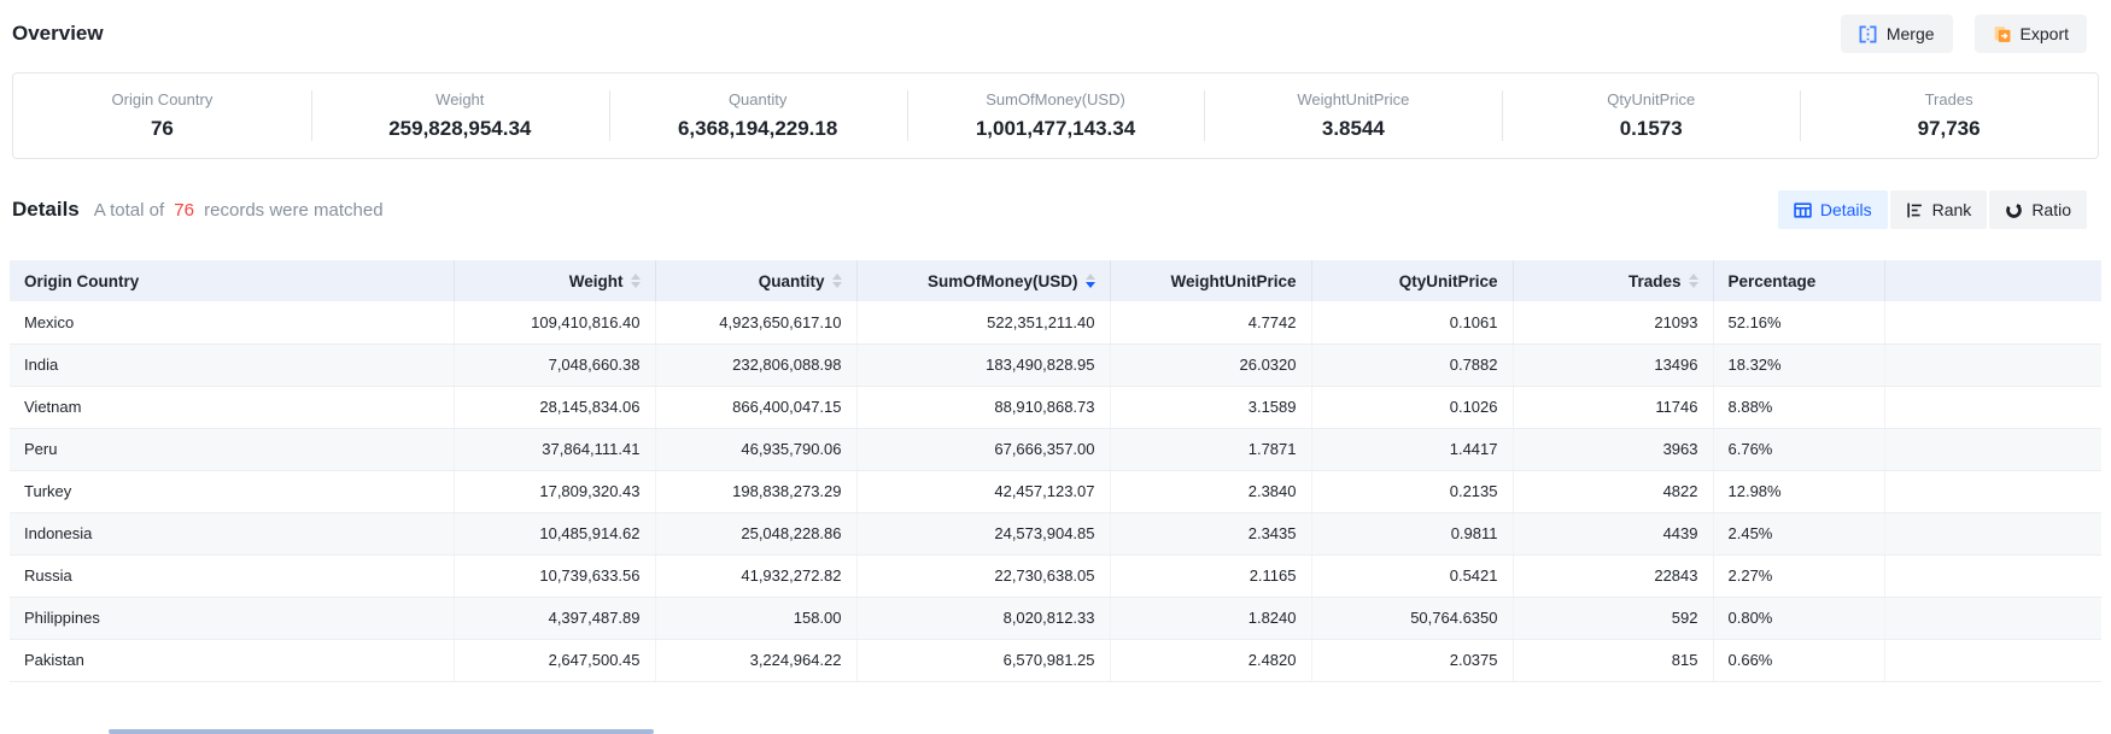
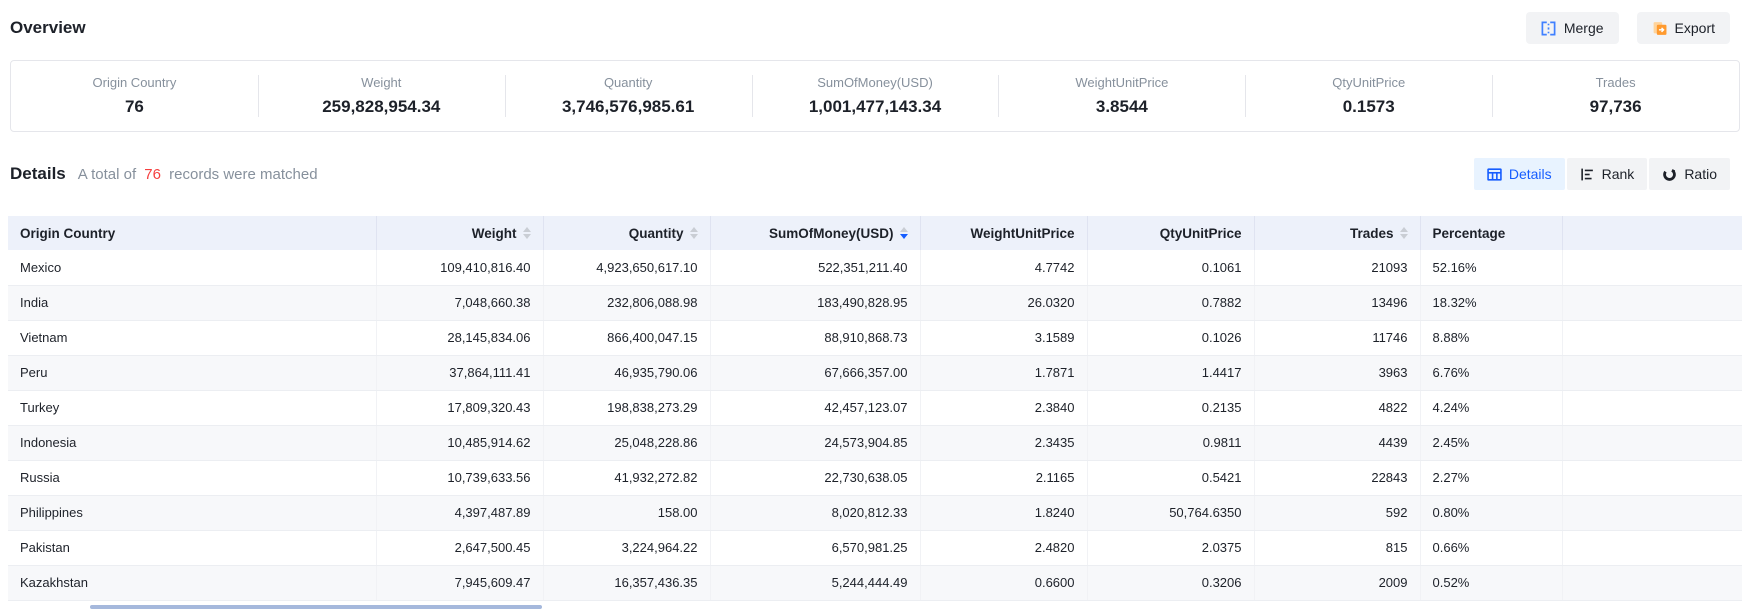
  Overview
  Merge
  Export
  Origin Country
  76
  Weight
  259,828,954.34
  Quantity
- 6,368,194,229.18
+ 3,746,576,985.61
  SumOfMoney(USD)
  1,001,477,143.34
  WeightUnitPrice
  3.8544
  QtyUnitPrice
  0.1573
  Trades
  97,736
  Details
  A total of 76 records were matched
  Details
  Rank
  Ratio
  Origin Country	Weight	Quantity	SumOfMoney(USD)	WeightUnitPrice	QtyUnitPrice	Trades	Percentage
  Mexico	109,410,816.40	4,923,650,617.10	522,351,211.40	4.7742	0.1061	21093	52.16%
  India	7,048,660.38	232,806,088.98	183,490,828.95	26.0320	0.7882	13496	18.32%
  Vietnam	28,145,834.06	866,400,047.15	88,910,868.73	3.1589	0.1026	11746	8.88%
  Peru	37,864,111.41	46,935,790.06	67,666,357.00	1.7871	1.4417	3963	6.76%
- Turkey	17,809,320.43	198,838,273.29	42,457,123.07	2.3840	0.2135	4822	12.98%
+ Turkey	17,809,320.43	198,838,273.29	42,457,123.07	2.3840	0.2135	4822	4.24%
  Indonesia	10,485,914.62	25,048,228.86	24,573,904.85	2.3435	0.9811	4439	2.45%
  Russia	10,739,633.56	41,932,272.82	22,730,638.05	2.1165	0.5421	22843	2.27%
  Philippines	4,397,487.89	158.00	8,020,812.33	1.8240	50,764.6350	592	0.80%
  Pakistan	2,647,500.45	3,224,964.22	6,570,981.25	2.4820	2.0375	815	0.66%
+ Kazakhstan	7,945,609.47	16,357,436.35	5,244,444.49	0.6600	0.3206	2009	0.52%
